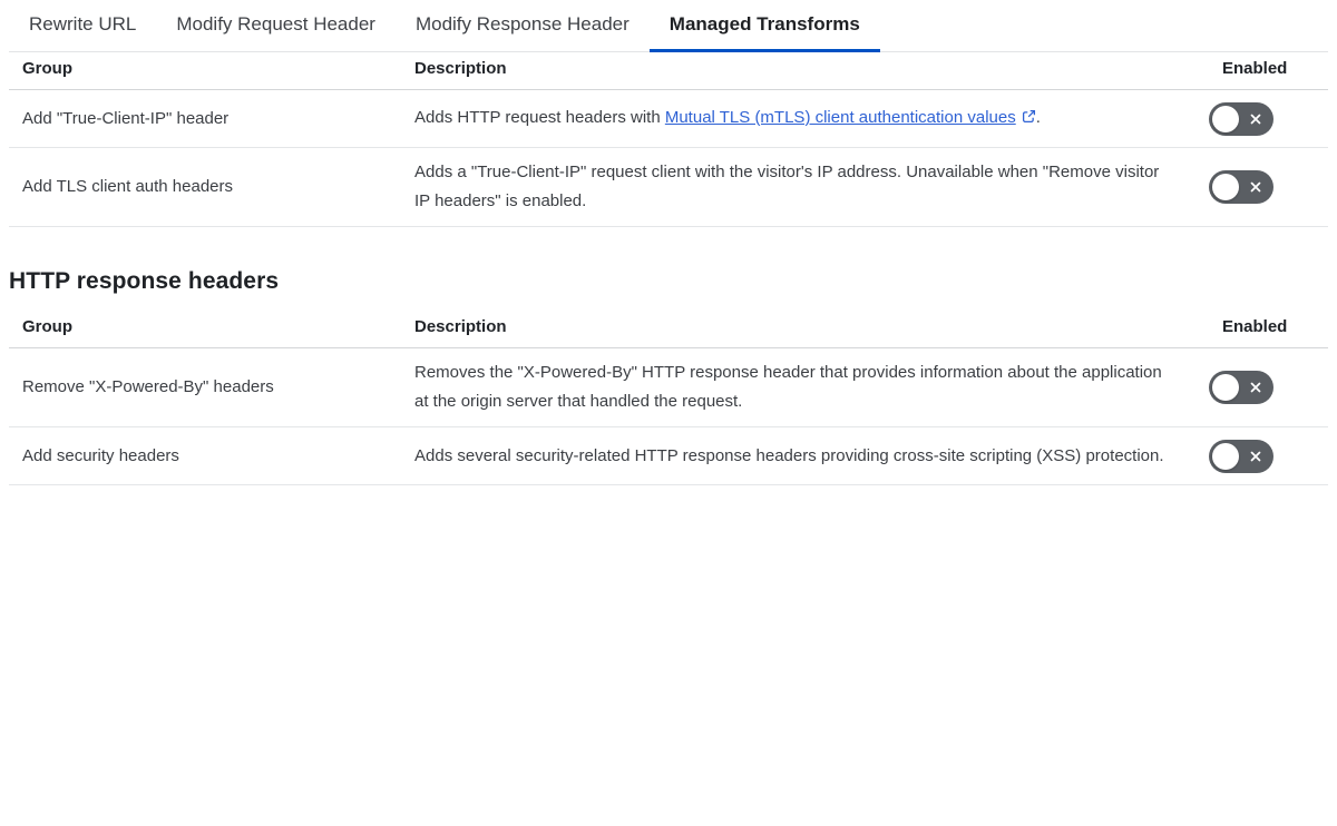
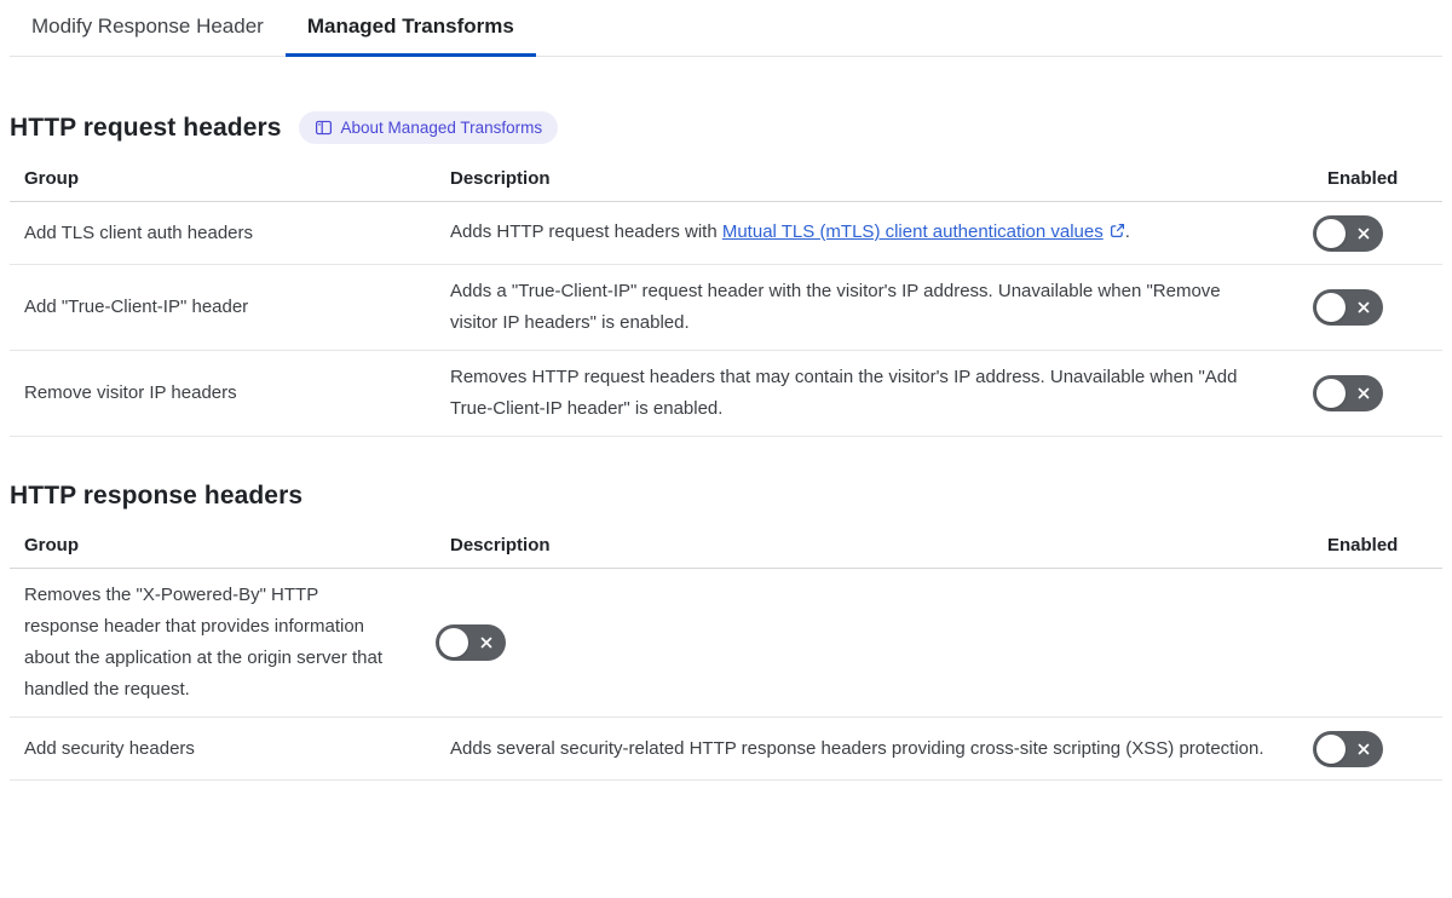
- Rewrite URL
- Modify Request Header
  Modify Response Header
  Managed Transforms
+ HTTP request headers
+ About Managed Transforms
  Group
  Description
  Enabled
- Add "True-Client-IP" header
+ Add TLS client auth headers
  Adds HTTP request headers with Mutual TLS (mTLS) client authentication values .
- Add TLS client auth headers
+ Add "True-Client-IP" header
- Adds a "True-Client-IP" request client with the visitor's IP address. Unavailable when "Remove visitor IP headers" is enabled.
+ Adds a "True-Client-IP" request header with the visitor's IP address. Unavailable when "Remove visitor IP headers" is enabled.
+ Remove visitor IP headers
+ Removes HTTP request headers that may contain the visitor's IP address. Unavailable when "Add True-Client-IP header" is enabled.
  HTTP response headers
  Group
  Description
  Enabled
- Remove "X-Powered-By" headers
  Removes the "X-Powered-By" HTTP response header that provides information about the application at the origin server that handled the request.
  Add security headers
  Adds several security-related HTTP response headers providing cross-site scripting (XSS) protection.
